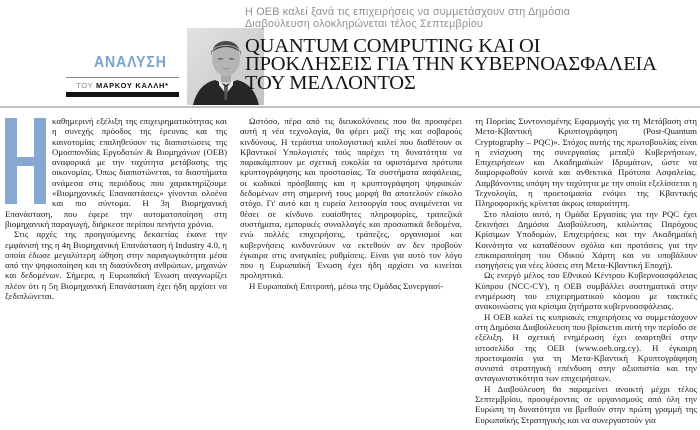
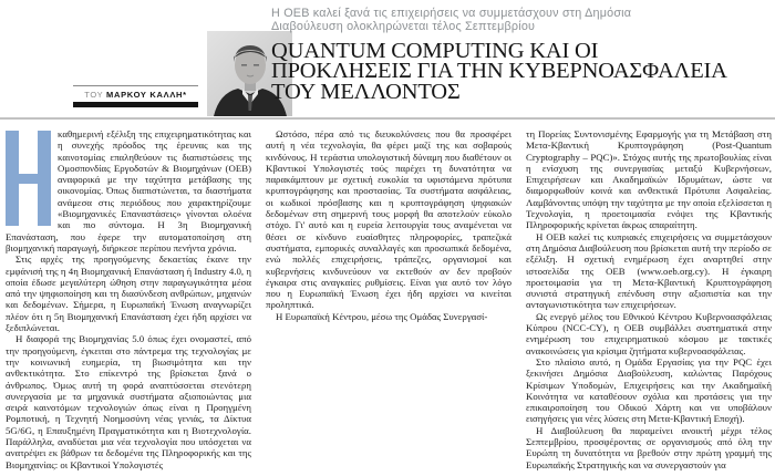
- ΑΝΑΛΥΣΗ
  ΤΟΥ ΜΑΡΚΟΥ ΚΑΛΛΗ*
  Η ΟΕΒ καλεί ξανά τις επιχειρήσεις να συμμετάσχουν στη Δημόσια
  Διαβούλευση ολοκληρώνεται τέλος Σεπτεμβρίου
  QUANTUM COMPUTING ΚΑΙ ΟΙ
  ΠΡΟΚΛΗΣΕΙΣ ΓΙΑ ΤΗΝ ΚΥΒΕΡΝΟΑΣΦΑΛΕΙΑ
  ΤΟΥ ΜΕΛΛΟΝΤΟΣ
  καθημερινή εξέλιξη της επιχειρηματικότητας και η συνεχής πρόοδος της έρευνας και της καινοτομίας επαληθεύουν τις διαπιστώσεις της Ομοσπονδίας Εργοδοτών & Βιομηχάνων (ΟΕΒ) αναφορικά με την ταχύτητα μετάβασης της οικονομίας. Όπως διαπιστώνεται, τα διαστήματα ανάμεσα στις περιόδους που χαρακτηρίζουμε «Βιομηχανικές Επαναστάσεις» γίνονται ολοένα και πιο σύντομα. Η 3η Βιομηχανική Επανάσταση, που έφερε την αυτοματοποίηση στη βιομηχανική παραγωγή, διήρκεσε περίπου πενήντα χρόνια.
  Στις αρχές της προηγούμενης δεκαετίας έκανε την εμφάνισή της η 4η Βιομηχανική Επανάσταση ή Industry 4.0, η οποία έδωσε μεγαλύτερη ώθηση στην παραγωγικότητα μέσα από την ψηφιοποίηση και τη διασύνδεση ανθρώπων, μηχανών και δεδομένων. Σήμερα, η Ευρωπαϊκή Ένωση αναγνωρίζει πλέον ότι η 5η Βιομηχανική Επανάσταση έχει ήδη αρχίσει να ξεδιπλώνεται.
+ Η διαφορά της Βιομηχανίας 5.0 όπως έχει ονομαστεί, από την προηγούμενη, έγκειται στο πάντρεμα της τεχνολογίας με την κοινωνική ευημερία, τη βιωσιμότητα και την ανθεκτικότητα. Στο επίκεντρό της βρίσκεται ξανά ο άνθρωπος. Όμως αυτή τη φορά αναπτύσσεται στενότερη συνεργασία με τα μηχανικά συστήματα αξιοποιώντας μια σειρά καινοτόμων τεχνολογιών όπως είναι η Προηγμένη Ρομποτική, η Τεχνητή Νοημοσύνη νέας γενιάς, τα Δίκτυα 5G/6G, η Επαυξημένη Πραγματικότητα και η Βιοτεχνολογία. Παράλληλα, αναδύεται μια νέα τεχνολογία που υπόσχεται να ανατρέψει εκ βάθρων τα δεδομένα της Πληροφορικής και της Βιομηχανίας: οι Κβαντικοί Υπολογιστές
- Ωστόσο, πέρα από τις διευκολύνσεις που θα προσφέρει αυτή η νέα τεχνολογία, θα φέρει μαζί της και σοβαρούς κινδύνους. Η τεράστια υπολογιστική καλεί που διαθέτουν οι Κβαντικοί Υπολογιστές τούς παρέχει τη δυνατότητα να παρακάμπτουν με σχετική ευκολία τα υφιστάμενα πρότυπα κρυπτογράφησης και προστασίας. Τα συστήματα ασφάλειας, οι κωδικοί πρόσβασης και η κρυπτογράφηση ψηφιακών δεδομένων στη σημερινή τους μορφή θα αποτελούν εύκολο στόχο. Γι' αυτό και η ευρεία λειτουργία τους αναμένεται να θέσει σε κίνδυνο ευαίσθητες πληροφορίες, τραπεζικά συστήματα, εμπορικές συναλλαγές και προσωπικά δεδομένα, ενώ πολλές επιχειρήσεις, τράπεζες, οργανισμοί και κυβερνήσεις κινδυνεύουν να εκτεθούν αν δεν προβούν έγκαιρα στις αναγκαίες ρυθμίσεις. Είναι για αυτό τον λόγο που η Ευρωπαϊκή Ένωση έχει ήδη αρχίσει να κινείται προληπτικά.
+ Ωστόσο, πέρα από τις διευκολύνσεις που θα προσφέρει αυτή η νέα τεχνολογία, θα φέρει μαζί της και σοβαρούς κινδύνους. Η τεράστια υπολογιστική δύναμη που διαθέτουν οι Κβαντικοί Υπολογιστές τούς παρέχει τη δυνατότητα να παρακάμπτουν με σχετική ευκολία τα υφιστάμενα πρότυπα κρυπτογράφησης και προστασίας. Τα συστήματα ασφάλειας, οι κωδικοί πρόσβασης και η κρυπτογράφηση ψηφιακών δεδομένων στη σημερινή τους μορφή θα αποτελούν εύκολο στόχο. Γι' αυτό και η ευρεία λειτουργία τους αναμένεται να θέσει σε κίνδυνο ευαίσθητες πληροφορίες, τραπεζικά συστήματα, εμπορικές συναλλαγές και προσωπικά δεδομένα, ενώ πολλές επιχειρήσεις, τράπεζες, οργανισμοί και κυβερνήσεις κινδυνεύουν να εκτεθούν αν δεν προβούν έγκαιρα στις αναγκαίες ρυθμίσεις. Είναι για αυτό τον λόγο που η Ευρωπαϊκή Ένωση έχει ήδη αρχίσει να κινείται προληπτικά.
- Η Ευρωπαϊκή Επιτροπή, μέσω της Ομάδας Συνεργασί-
+ Η Ευρωπαϊκή Κέντρου, μέσω της Ομάδας Συνεργασί-
  τη Πορείας Συντονισμένης Εφαρμογής για τη Μετάβαση στη Μετα-Κβαντική Κρυπτογράφηση (Post-Quantum Cryptography – PQC)». Στόχος αυτής της πρωτοβουλίας είναι η ενίσχυση της συνεργασίας μεταξύ Κυβερνήσεων, Επιχειρήσεων και Ακαδημαϊκών Ιδρυμάτων, ώστε να διαμορφωθούν κοινά και ανθεκτικά Πρότυπα Ασφαλείας. Λαμβάνοντας υπόψη την ταχύτητα με την οποία εξελίσσεται η Τεχνολογία, η προετοιμασία ενόψει της Κβαντικής Πληροφορικής κρίνεται άκρως απαραίτητη.
- Στο πλαίσιο αυτό, η Ομάδα Εργασίας για την PQC έχει ξεκινήσει Δημόσια Διαβούλευση, καλώντας Παρόχους Κρίσιμων Υποδομών, Επιχειρήσεις και την Ακαδημαϊκή Κοινότητα να καταθέσουν σχόλια και προτάσεις για την επικαιροποίηση του Οδικού Χάρτη και να υποβάλουν εισηγήσεις για νέες λύσεις στη Μετα-Κβαντική Εποχή).
+ Η ΟΕΒ καλεί τις κυπριακές επιχειρήσεις να συμμετάσχουν στη Δημόσια Διαβούλευση που βρίσκεται αυτή την περίοδο σε εξέλιξη. Η σχετική ενημέρωση έχει αναρτηθεί στην ιστοσελίδα της ΟΕΒ (www.oeb.org.cy). Η έγκαιρη προετοιμασία για τη Μετα-Κβαντική Κρυπτογράφηση συνιστά στρατηγική επένδυση στην αξιοπιστία και την ανταγωνιστικότητα των επιχειρήσεων.
  Ως ενεργό μέλος του Εθνικού Κέντρου Κυβερνοασφάλειας Κύπρου (NCC-CY), η ΟΕΒ συμβάλλει συστηματικά στην ενημέρωση του επιχειρηματικού κόσμου με τακτικές ανακοινώσεις για κρίσιμα ζητήματα κυβερνοασφάλειας.
- Η ΟΕΒ καλεί τις κυπριακές επιχειρήσεις να συμμετάσχουν στη Δημόσια Διαβούλευση που βρίσκεται αυτή την περίοδο σε εξέλιξη. Η σχετική ενημέρωση έχει αναρτηθεί στην ιστοσελίδα της ΟΕΒ (www.oeb.org.cy). Η έγκαιρη προετοιμασία για τη Μετα-Κβαντική Κρυπτογράφηση συνιστά στρατηγική επένδυση στην αξιοπιστία και την ανταγωνιστικότητα των επιχειρήσεων.
+ Στο πλαίσιο αυτό, η Ομάδα Εργασίας για την PQC έχει ξεκινήσει Δημόσια Διαβούλευση, καλώντας Παρόχους Κρίσιμων Υποδομών, Επιχειρήσεις και την Ακαδημαϊκή Κοινότητα να καταθέσουν σχόλια και προτάσεις για την επικαιροποίηση του Οδικού Χάρτη και να υποβάλουν εισηγήσεις για νέες λύσεις στη Μετα-Κβαντική Εποχή).
  Η Διαβούλευση θα παραμείνει ανοικτή μέχρι τέλος Σεπτεμβρίου, προσφέροντας σε οργανισμούς από όλη την Ευρώπη τη δυνατότητα να βρεθούν στην πρώτη γραμμή της Ευρωπαϊκής Στρατηγικής και να συνεργαστούν για
